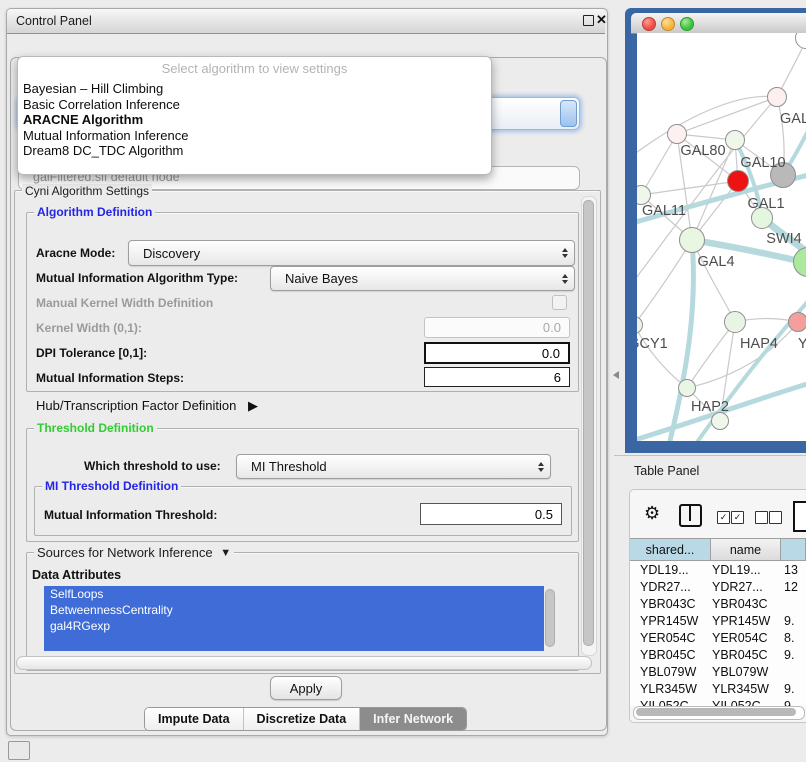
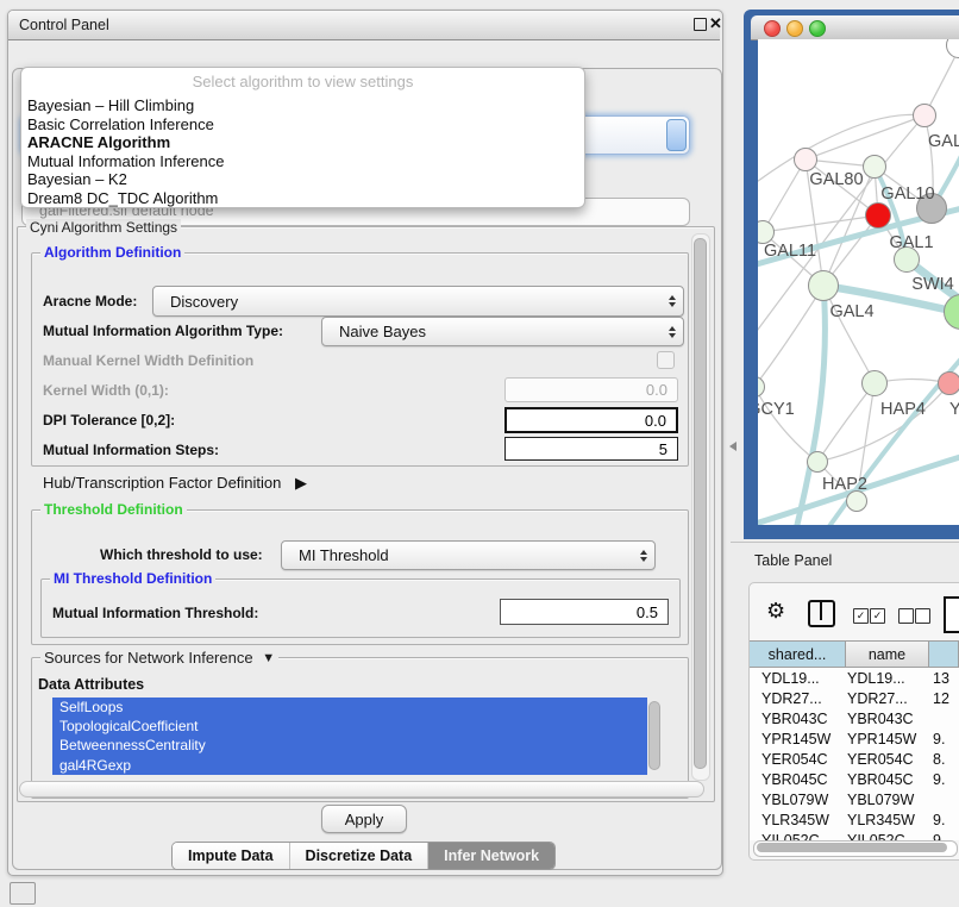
  Control Panel
  ✕
  galFiltered.sif default node
  Cyni Algorithm Settings
  Algorithm Definition
  Aracne Mode:
  Discovery
  Mutual Information Algorithm Type:
  Naive Bayes
  Manual Kernel Width Definition
  Kernel Width (0,1):
  0.0
- DPI Tolerance [0,1]:
+ DPI Tolerance [0,2]:
  0.0
  Mutual Information Steps:
- 6
+ 5
  Hub/Transcription Factor Definition ▶
  Threshold Definition
  Which threshold to use:
  MI Threshold
  MI Threshold Definition
  Mutual Information Threshold:
  0.5
  Sources for Network Inference ▼
  Data Attributes
  SelfLoops
+ TopologicalCoefficient
  BetweennessCentrality
  gal4RGexp
  Apply
  Impute Data
  Discretize Data
  Infer Network
  Select algorithm to view settings
  Bayesian – Hill Climbing
  Basic Correlation Inference
  ARACNE Algorithm
  Mutual Information Inference
+ Bayesian – K2
  Dream8 DC_TDC Algorithm
  GAL
  GAL80
  GAL10
  GAL1
  GAL11
  SWI4
  GAL4
  CY1
  HAP4
  Y
  HAP2
  Table Panel
  ⚙
  ✓
  ✓
  shared...
  name
  YDL19...
  YDL19...
  13
  YDR27...
  YDR27...
  12
  YBR043C
  YBR043C
  YPR145W
  YPR145W
  9.
  YER054C
  YER054C
  8.
  YBR045C
  YBR045C
  9.
  YBL079W
  YBL079W
  YLR345W
  YLR345W
  9.
